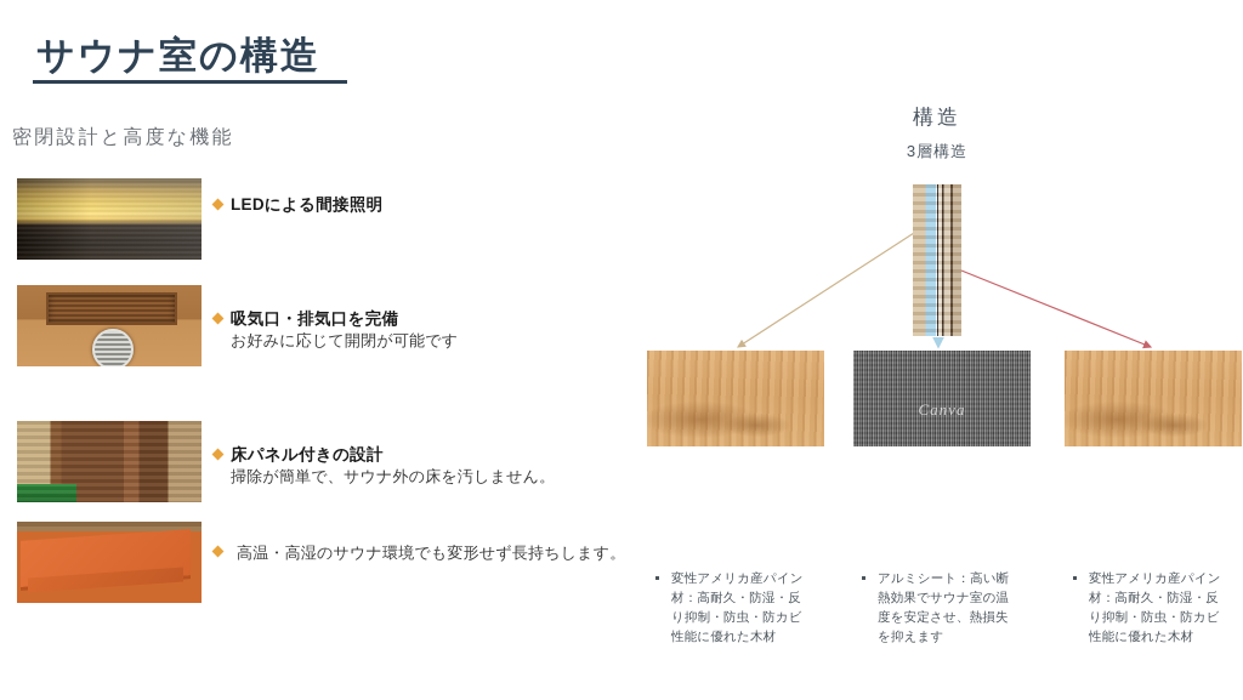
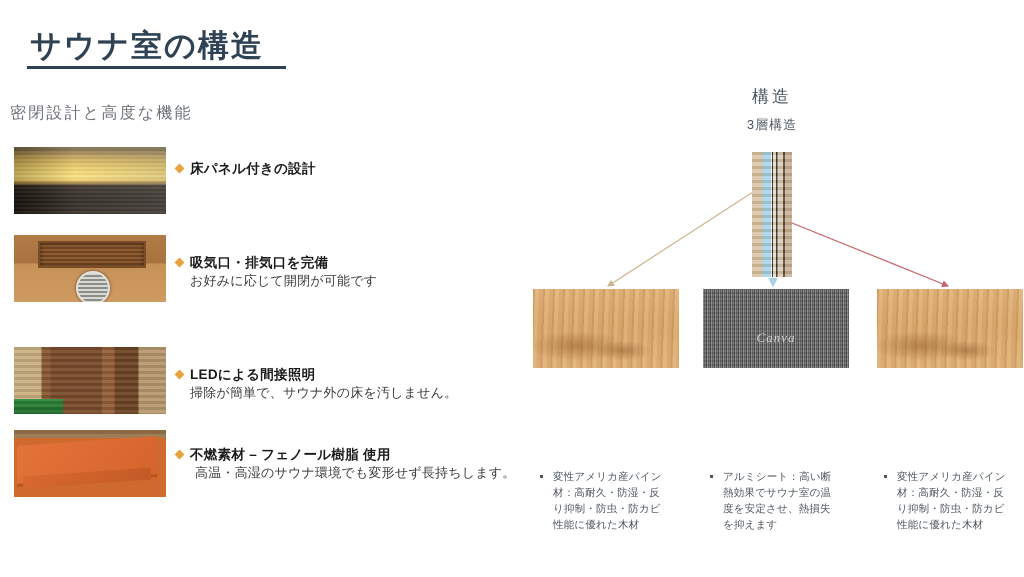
  サウナ室の構造
  密閉設計と高度な機能
- LEDによる間接照明
+ 床パネル付きの設計
  吸気口・排気口を完備
  お好みに応じて開閉が可能です
- 床パネル付きの設計
+ LEDによる間接照明
  掃除が簡単で、サウナ外の床を汚しません。
+ 不燃素材 – フェノール樹脂 使用
  高温・高湿のサウナ環境でも変形せず長持ちします。
  構造
  3層構造
  Canva
  変性アメリカ産パイン材：高耐久・防湿・反り抑制・防虫・防カビ性能に優れた木材
  アルミシート：高い断熱効果でサウナ室の温度を安定させ、熱損失を抑えます
  変性アメリカ産パイン材：高耐久・防湿・反り抑制・防虫・防カビ性能に優れた木材
